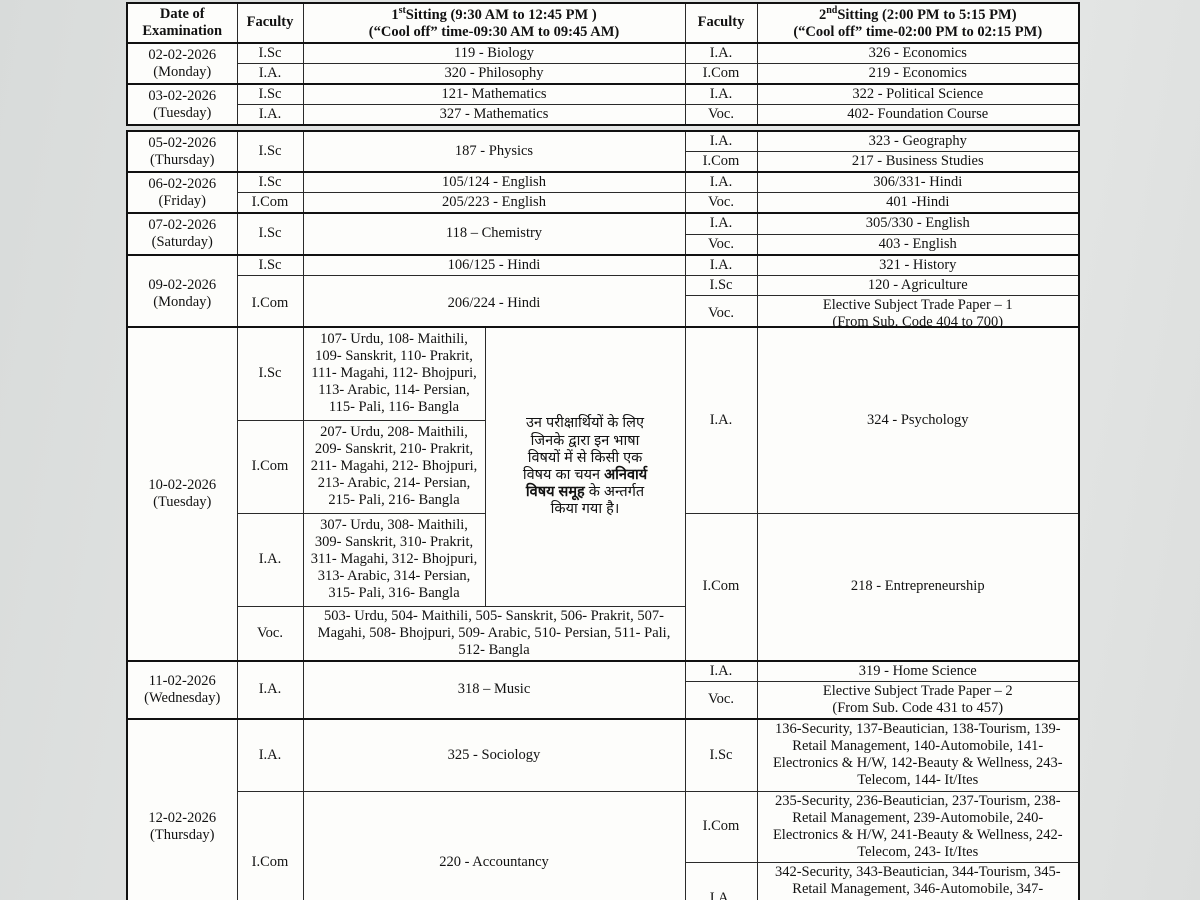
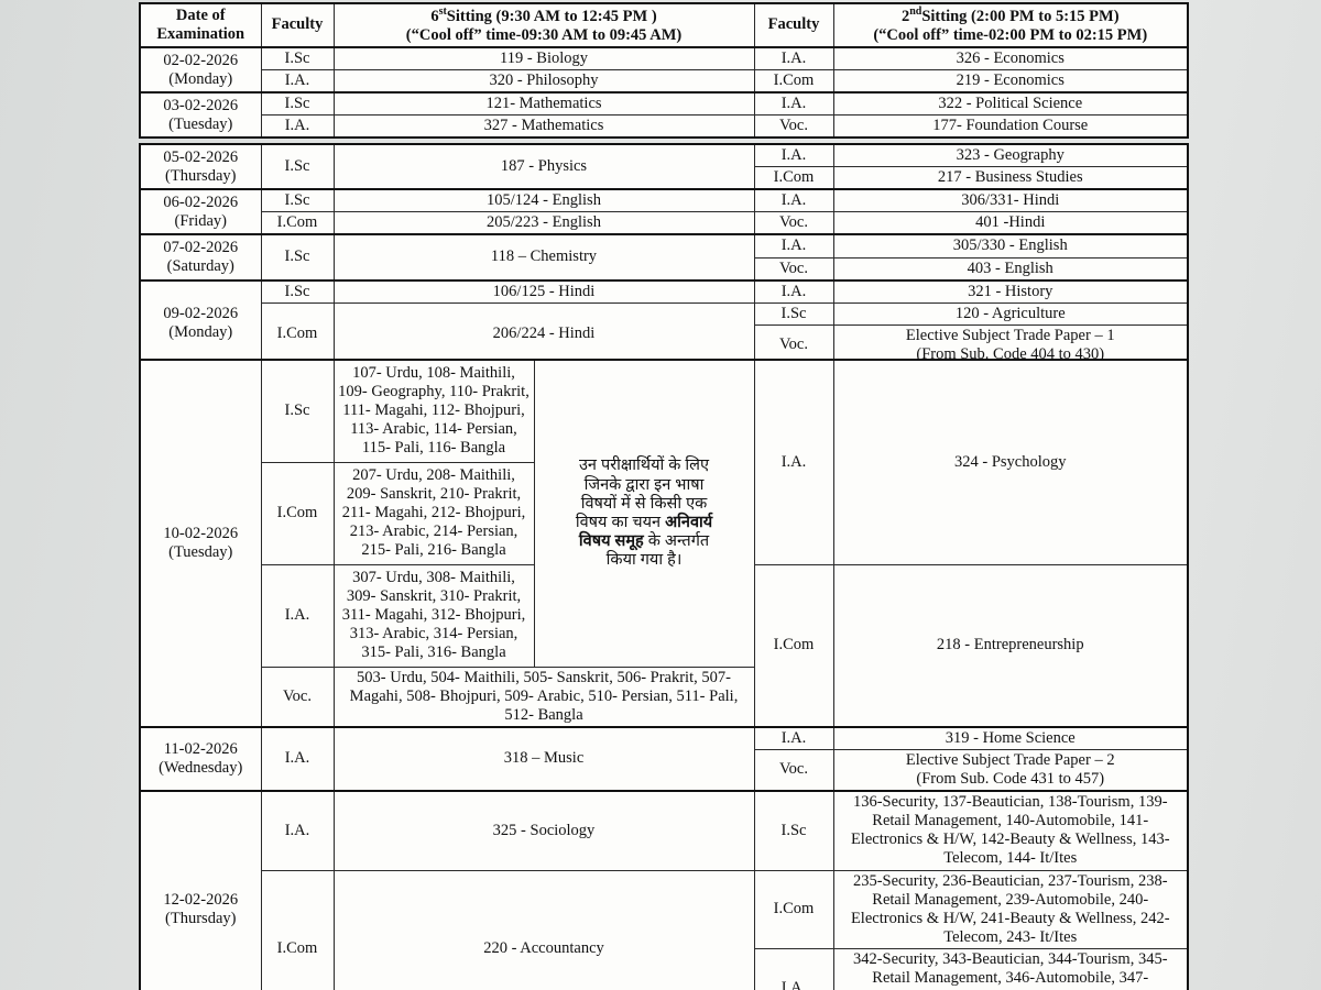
- Date of Examination	Faculty	1stSitting (9:30 AM to 12:45 PM ) (“Cool off” time-09:30 AM to 09:45 AM)	Faculty	2ndSitting (2:00 PM to 5:15 PM) (“Cool off” time-02:00 PM to 02:15 PM)
+ Date of Examination	Faculty	6stSitting (9:30 AM to 12:45 PM ) (“Cool off” time-09:30 AM to 09:45 AM)	Faculty	2ndSitting (2:00 PM to 5:15 PM) (“Cool off” time-02:00 PM to 02:15 PM)
  02-02-2026 (Monday)	I.Sc	119 - Biology	I.A.	326 - Economics
  I.A.	320 - Philosophy	I.Com	219 - Economics
  03-02-2026 (Tuesday)	I.Sc	121- Mathematics	I.A.	322 - Political Science
- I.A.	327 - Mathematics	Voc.	402- Foundation Course
+ I.A.	327 - Mathematics	Voc.	177- Foundation Course
  05-02-2026 (Thursday)	I.Sc	187 - Physics	I.A.	323 - Geography
  I.Com	217 - Business Studies
  06-02-2026 (Friday)	I.Sc	105/124 - English	I.A.	306/331- Hindi
  I.Com	205/223 - English	Voc.	401 -Hindi
  07-02-2026 (Saturday)	I.Sc	118 – Chemistry	I.A.	305/330 - English
  Voc.	403 - English
  09-02-2026 (Monday)	I.Sc	106/125 - Hindi	I.A.	321 - History
  I.Com	206/224 - Hindi	I.Sc	120 - Agriculture
- Voc.	Elective Subject Trade Paper – 1 (From Sub. Code 404 to 700)
+ Voc.	Elective Subject Trade Paper – 1 (From Sub. Code 404 to 430)
- 10-02-2026 (Tuesday)	I.Sc	107- Urdu, 108- Maithili, 109- Sanskrit, 110- Prakrit, 111- Magahi, 112- Bhojpuri, 113- Arabic, 114- Persian, 115- Pali, 116- Bangla	उन परीक्षार्थियों के लिए जिनके द्वारा इन भाषा विषयों में से किसी एक विषय का चयन अनिवार्य विषय समूह के अन्तर्गत किया गया है।	I.A.	324 - Psychology
+ 10-02-2026 (Tuesday)	I.Sc	107- Urdu, 108- Maithili, 109- Geography, 110- Prakrit, 111- Magahi, 112- Bhojpuri, 113- Arabic, 114- Persian, 115- Pali, 116- Bangla	उन परीक्षार्थियों के लिए जिनके द्वारा इन भाषा विषयों में से किसी एक विषय का चयन अनिवार्य विषय समूह के अन्तर्गत किया गया है।	I.A.	324 - Psychology
  I.Com	207- Urdu, 208- Maithili, 209- Sanskrit, 210- Prakrit, 211- Magahi, 212- Bhojpuri, 213- Arabic, 214- Persian, 215- Pali, 216- Bangla
  I.A.	307- Urdu, 308- Maithili, 309- Sanskrit, 310- Prakrit, 311- Magahi, 312- Bhojpuri, 313- Arabic, 314- Persian, 315- Pali, 316- Bangla	I.Com	218 - Entrepreneurship
  Voc.	503- Urdu, 504- Maithili, 505- Sanskrit, 506- Prakrit, 507- Magahi, 508- Bhojpuri, 509- Arabic, 510- Persian, 511- Pali, 512- Bangla
  11-02-2026 (Wednesday)	I.A.	318 – Music	I.A.	319 - Home Science
  Voc.	Elective Subject Trade Paper – 2 (From Sub. Code 431 to 457)
- 12-02-2026 (Thursday)	I.A.	325 - Sociology	I.Sc	136-Security, 137-Beautician, 138-Tourism, 139-Retail Management, 140-Automobile, 141-Electronics & H/W, 142-Beauty & Wellness, 243-Telecom, 144- It/Ites
+ 12-02-2026 (Thursday)	I.A.	325 - Sociology	I.Sc	136-Security, 137-Beautician, 138-Tourism, 139-Retail Management, 140-Automobile, 141-Electronics & H/W, 142-Beauty & Wellness, 143-Telecom, 144- It/Ites
  I.Com	220 - Accountancy	I.Com	235-Security, 236-Beautician, 237-Tourism, 238-Retail Management, 239-Automobile, 240-Electronics & H/W, 241-Beauty & Wellness, 242-Telecom, 243- It/Ites
